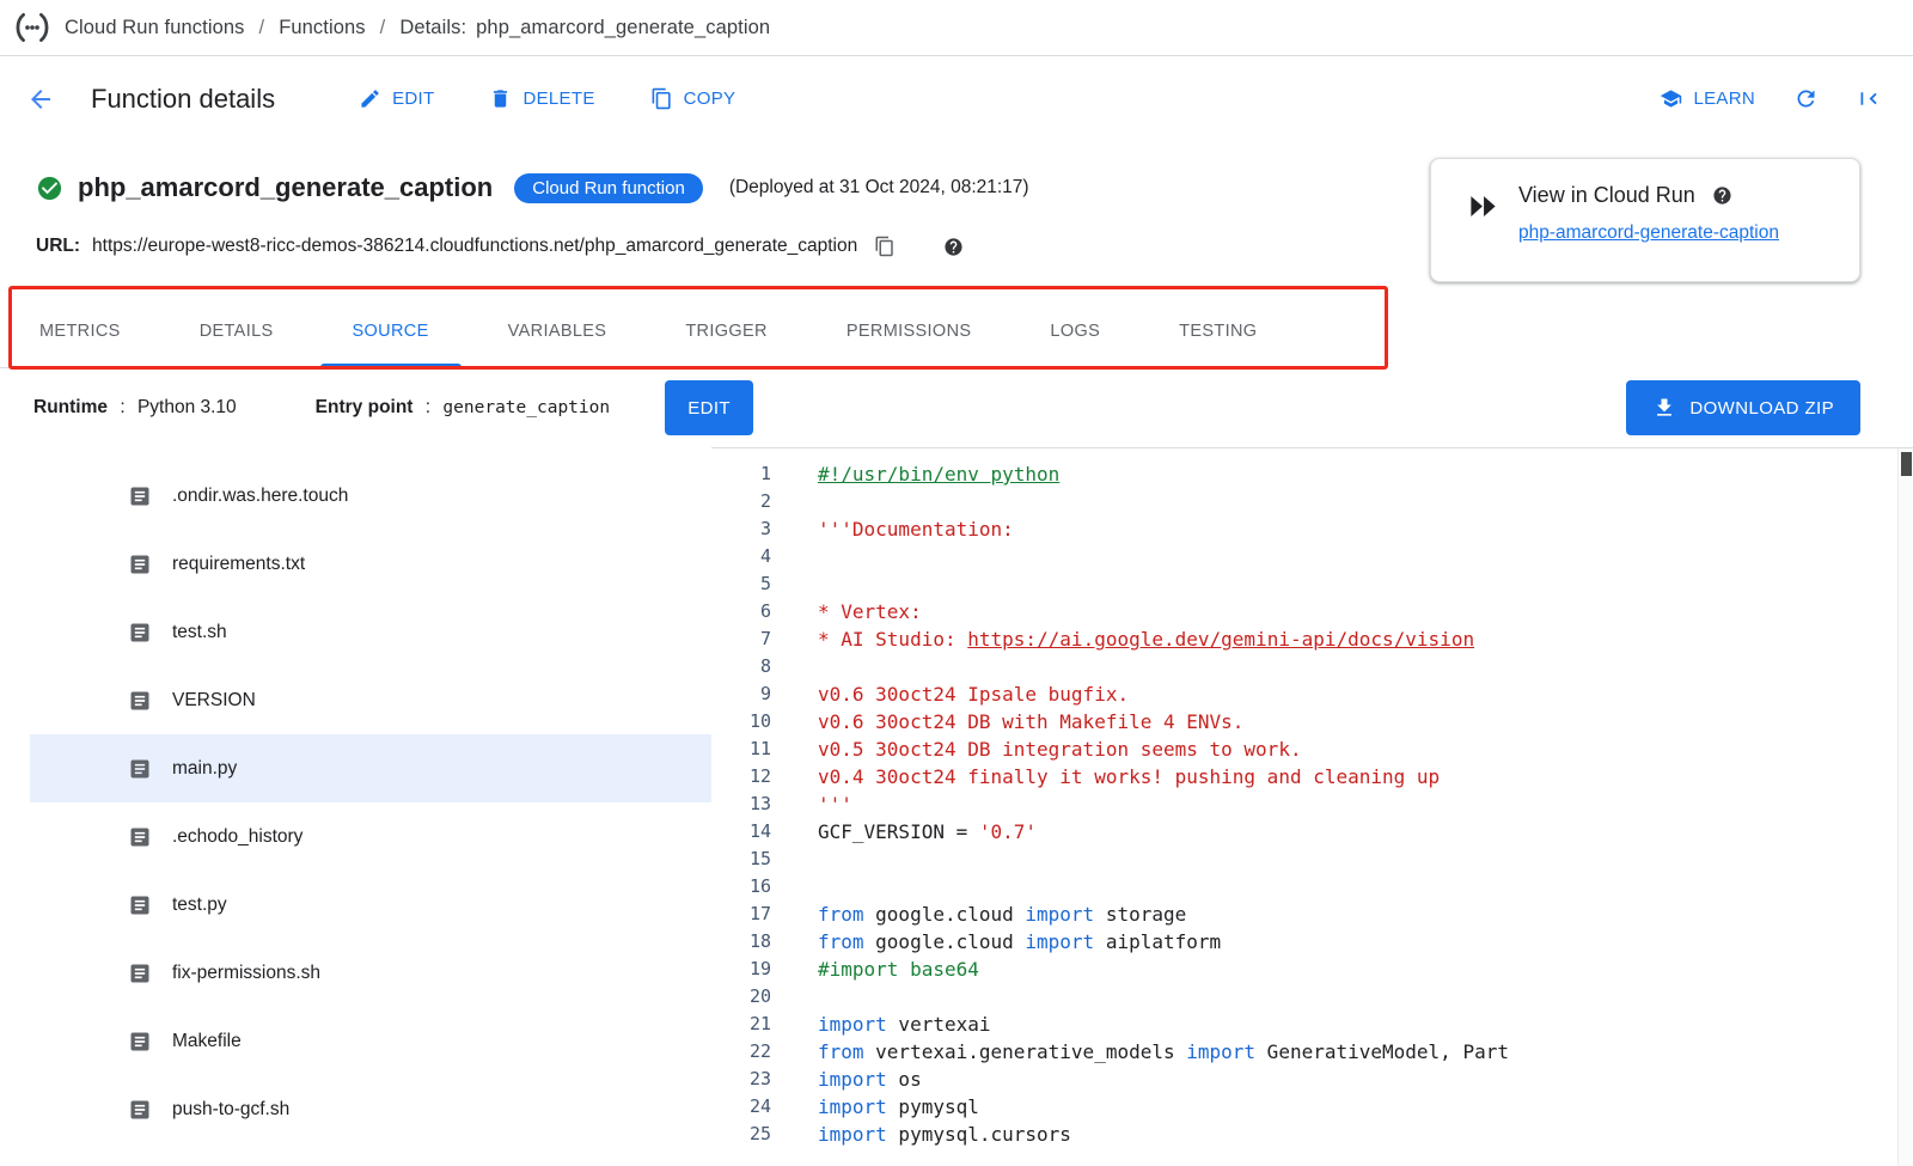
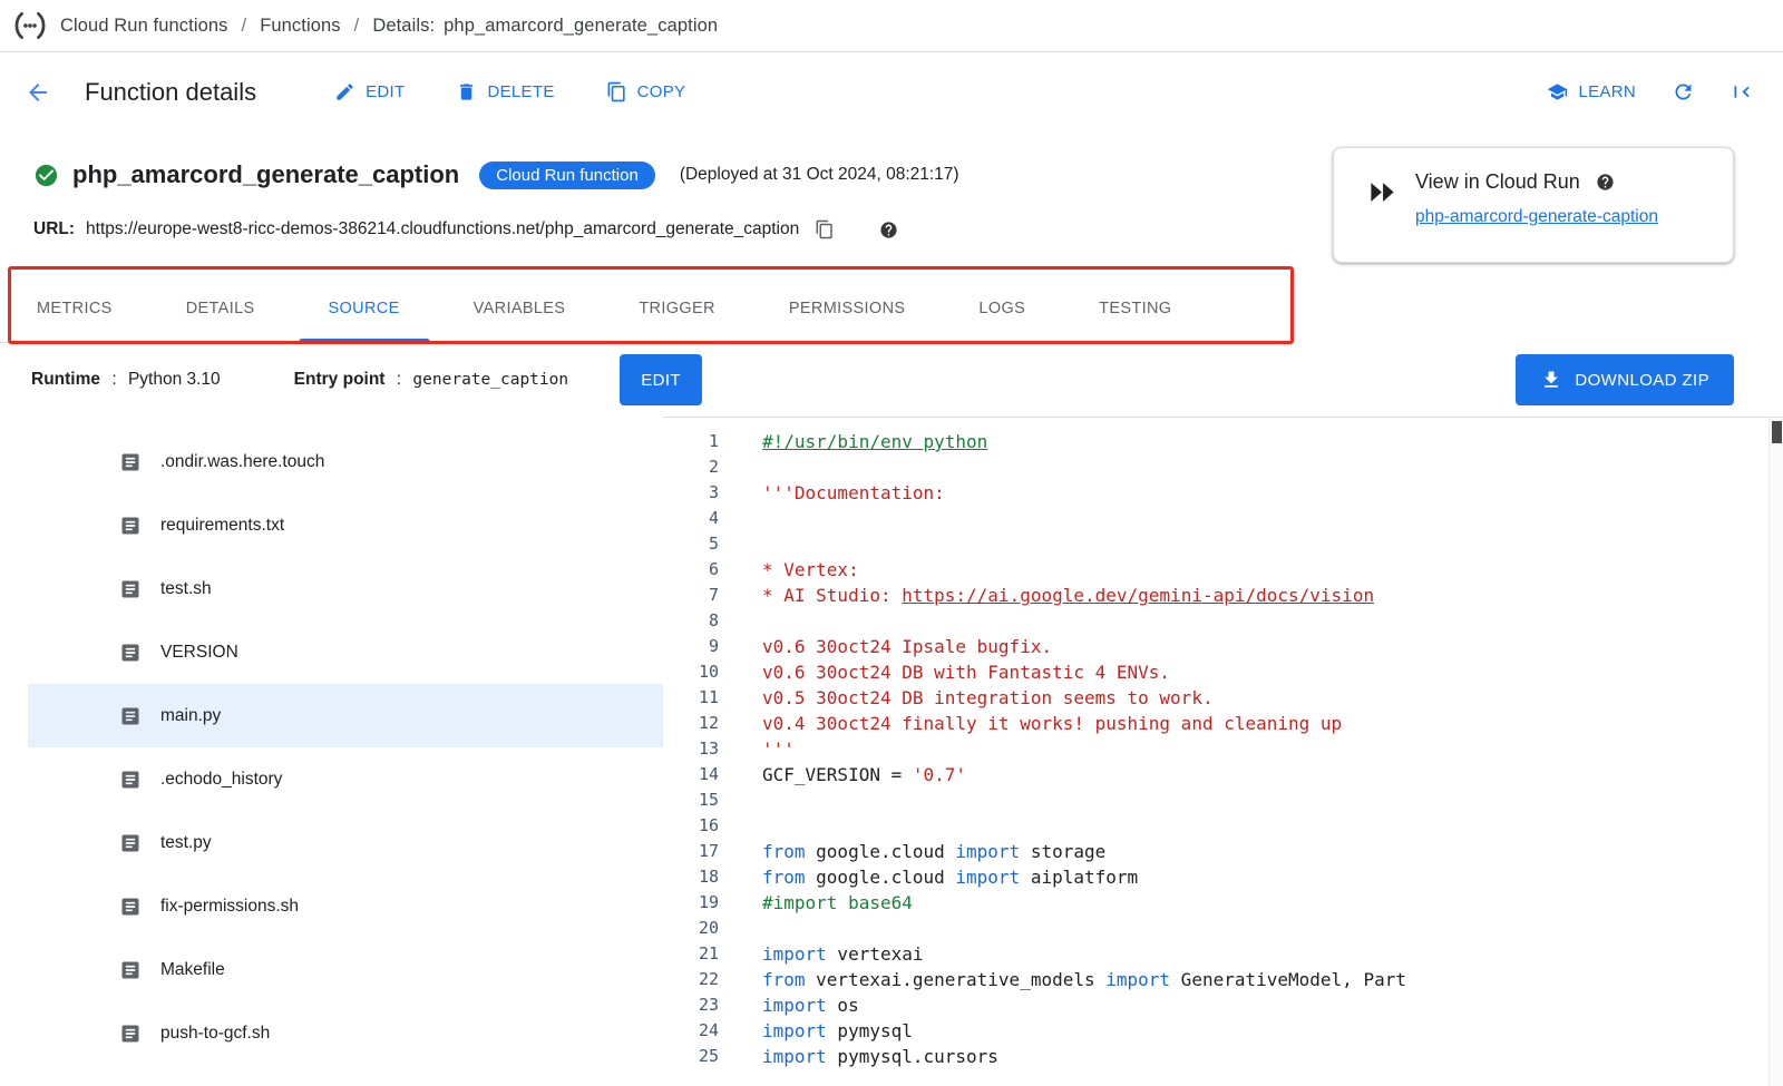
  Cloud Run functions
  /
  Functions
  /
  Details:
  php_amarcord_generate_caption
  Function details
  EDIT
  DELETE
  COPY
  LEARN
  php_amarcord_generate_caption
  Cloud Run function
  (Deployed at 31 Oct 2024, 08:21:17)
  URL:
  https://europe-west8-ricc-demos-386214.cloudfunctions.net/php_amarcord_generate_caption
  View in Cloud Run
  php-amarcord-generate-caption
  METRICS
  DETAILS
  SOURCE
  VARIABLES
  TRIGGER
  PERMISSIONS
  LOGS
  TESTING
  Runtime : Python 3.10
  Entry point : generate_caption
  EDIT
  DOWNLOAD ZIP
  .ondir.was.here.touch
  requirements.txt
  test.sh
  VERSION
  main.py
  .echodo_history
  test.py
  fix-permissions.sh
  Makefile
  push-to-gcf.sh
  1
  #!/usr/bin/env python
  2
  3
  '''Documentation:
  4
  5
  6
  * Vertex:
  7
  * AI Studio: https://ai.google.dev/gemini-api/docs/vision
  8
  9
  v0.6 30oct24 Ipsale bugfix.
  10
- v0.6 30oct24 DB with Makefile 4 ENVs.
+ v0.6 30oct24 DB with Fantastic 4 ENVs.
  11
  v0.5 30oct24 DB integration seems to work.
  12
  v0.4 30oct24 finally it works! pushing and cleaning up
  13
  '''
  14
  GCF_VERSION = '0.7'
  15
  16
  17
  from google.cloud import storage
  18
  from google.cloud import aiplatform
  19
  #import base64
  20
  21
  import vertexai
  22
  from vertexai.generative_models import GenerativeModel, Part
  23
  import os
  24
  import pymysql
  25
  import pymysql.cursors
